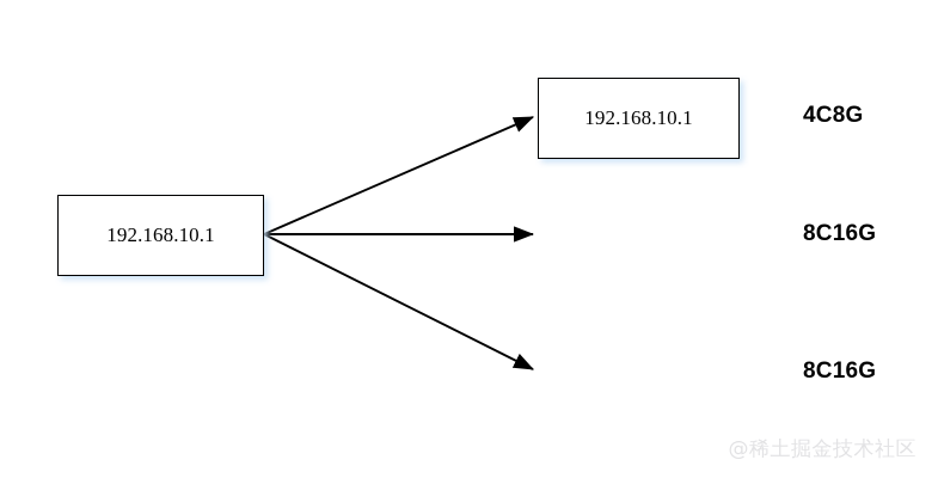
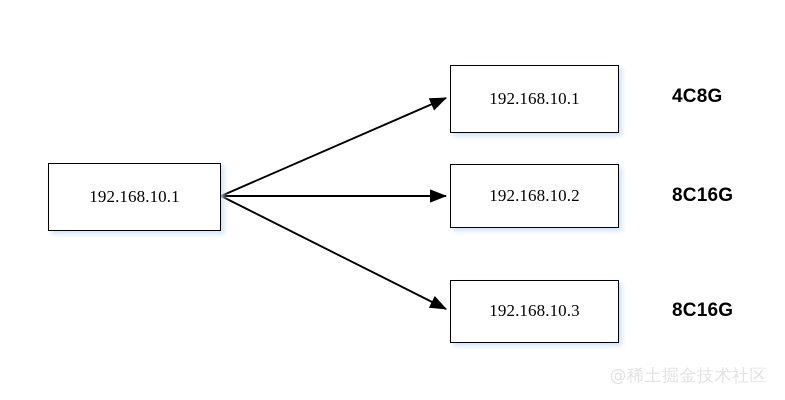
  192.168.10.1
  192.168.10.1
+ 192.168.10.2
+ 192.168.10.3
  4C8G
  8C16G
  8C16G
  @稀土掘金技术社区
